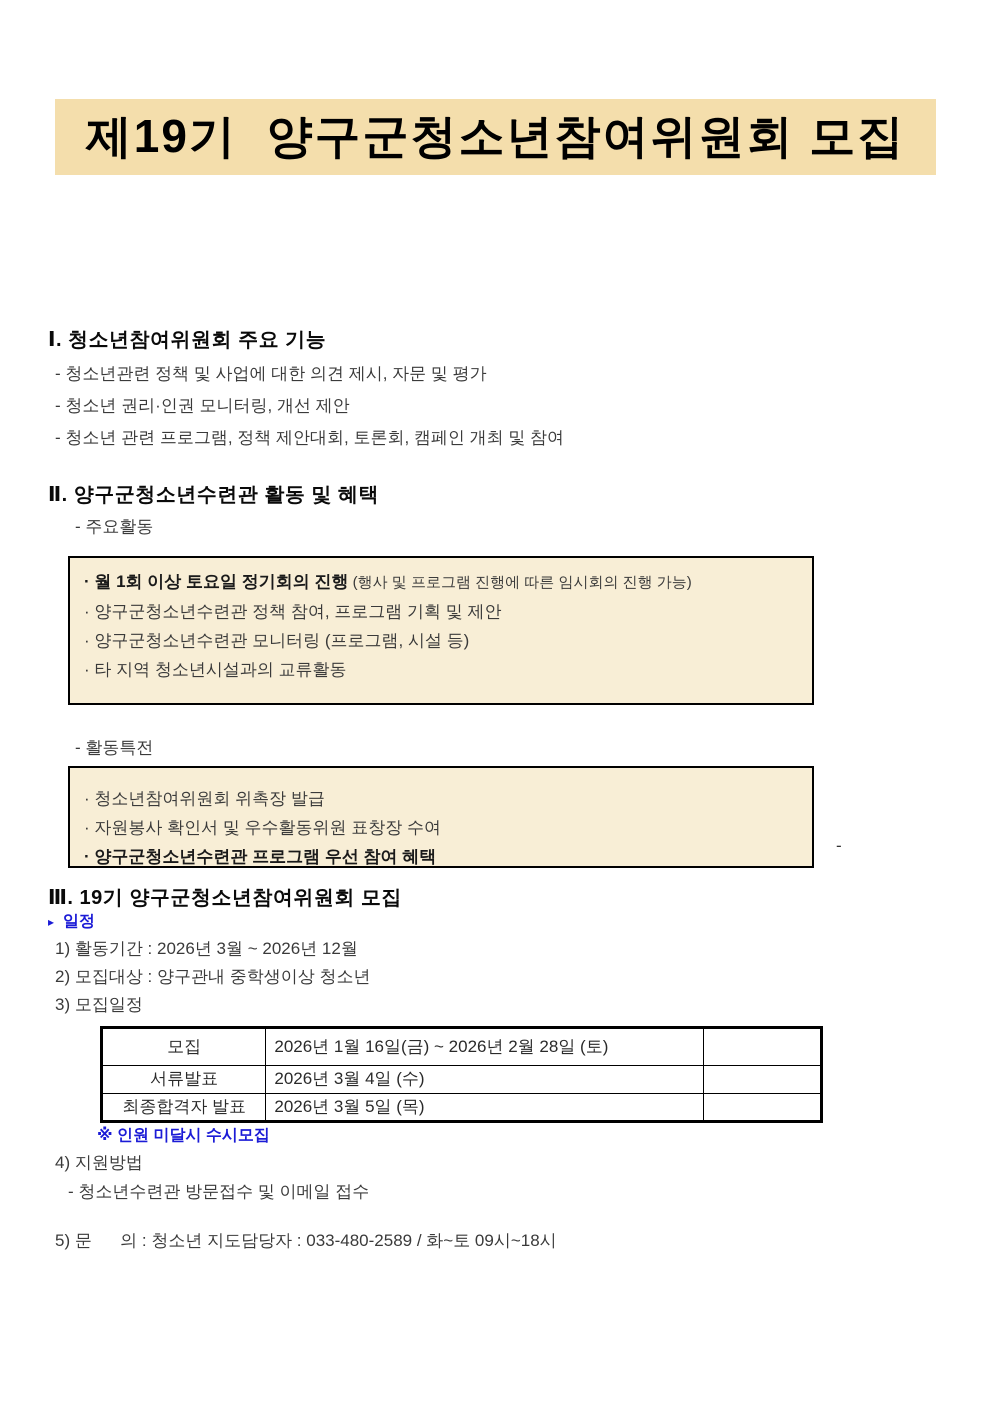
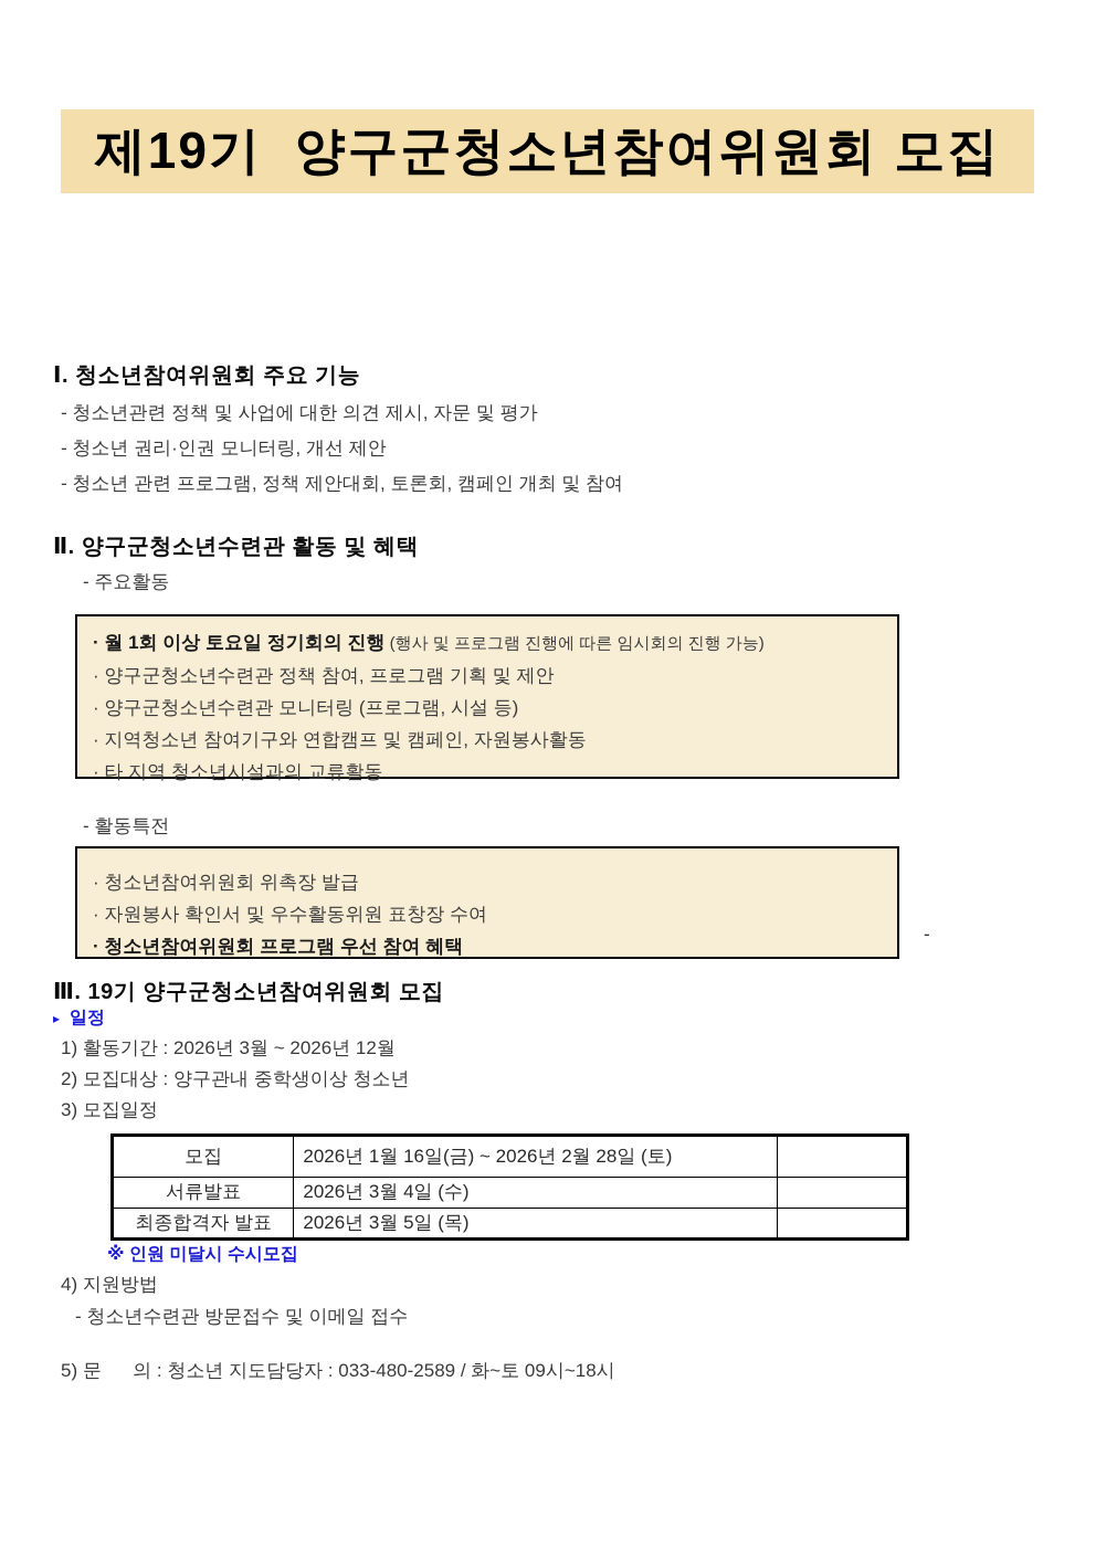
  제19기 양구군청소년참여위원회 모집
  Ⅰ. 청소년참여위원회 주요 기능
  - 청소년관련 정책 및 사업에 대한 의견 제시, 자문 및 평가
  - 청소년 권리·인권 모니터링, 개선 제안
  - 청소년 관련 프로그램, 정책 제안대회, 토론회, 캠페인 개최 및 참여
  Ⅱ. 양구군청소년수련관 활동 및 혜택
  - 주요활동
  · 월 1회 이상 토요일 정기회의 진행 (행사 및 프로그램 진행에 따른 임시회의 진행 가능)
  · 양구군청소년수련관 정책 참여, 프로그램 기획 및 제안
  · 양구군청소년수련관 모니터링 (프로그램, 시설 등)
+ · 지역청소년 참여기구와 연합캠프 및 캠페인, 자원봉사활동
  · 타 지역 청소년시설과의 교류활동
  - 활동특전
  · 청소년참여위원회 위촉장 발급
  · 자원봉사 확인서 및 우수활동위원 표창장 수여
- · 양구군청소년수련관 프로그램 우선 참여 혜택
+ · 청소년참여위원회 프로그램 우선 참여 혜택
  -
  Ⅲ. 19기 양구군청소년참여위원회 모집
  ▸
  일정
  1) 활동기간 : 2026년 3월 ~ 2026년 12월
  2) 모집대상 : 양구관내 중학생이상 청소년
  3) 모집일정
  모집	2026년 1월 16일(금) ~ 2026년 2월 28일 (토)
  서류발표	2026년 3월 4일 (수)
  최종합격자 발표	2026년 3월 5일 (목)
  ※ 인원 미달시 수시모집
  4) 지원방법
  - 청소년수련관 방문접수 및 이메일 접수
  5) 문 의 : 청소년 지도담당자 : 033-480-2589 / 화~토 09시~18시
